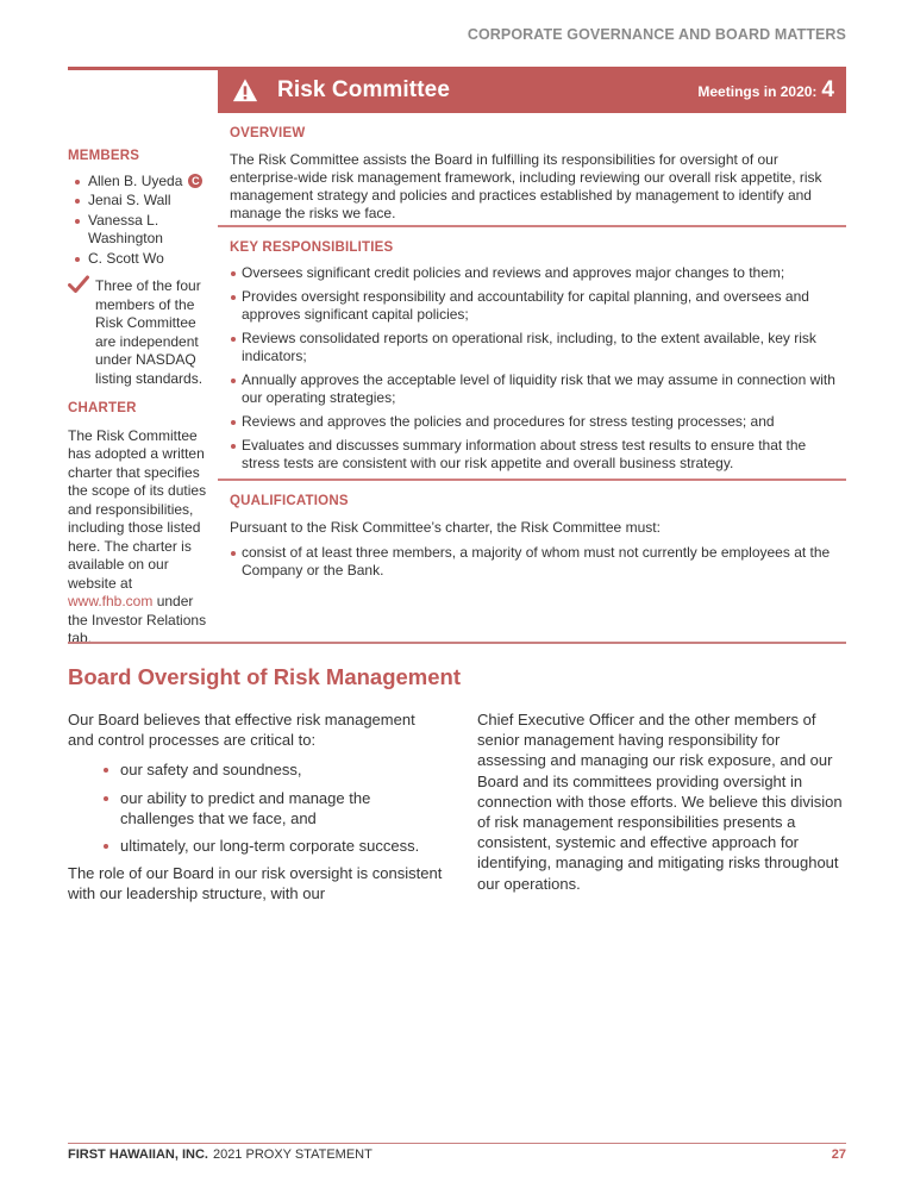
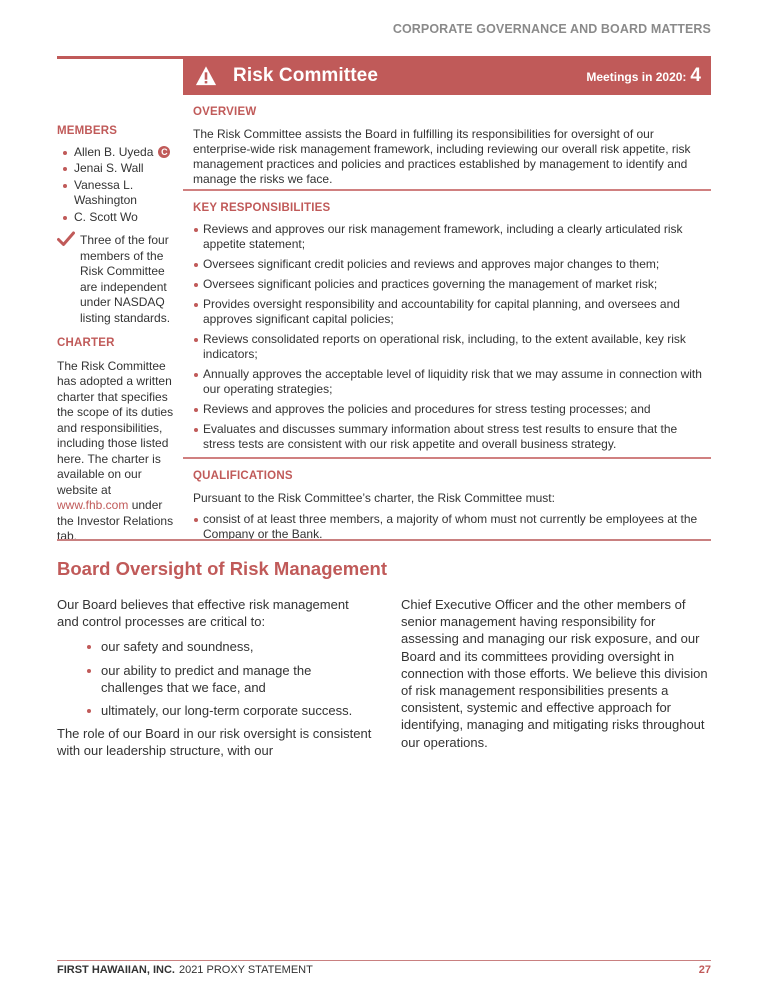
  CORPORATE GOVERNANCE AND BOARD MATTERS
  Risk Committee
  Meetings in 2020:
  4
  MEMBERS
  Allen B. Uyeda C
  Jenai S. Wall
  Vanessa L. Washington
  C. Scott Wo
  Three of the four members of the Risk Committee are independent under NASDAQ listing standards.
  CHARTER
  The Risk Committee has adopted a written charter that specifies the scope of its duties and responsibilities, including those listed here. The charter is available on our website at www.fhb.com under the Investor Relations tab.
  OVERVIEW
- The Risk Committee assists the Board in fulfilling its responsibilities for oversight of our enterprise-wide risk management framework, including reviewing our overall risk appetite, risk management strategy and policies and practices established by management to identify and manage the risks we face.
+ The Risk Committee assists the Board in fulfilling its responsibilities for oversight of our enterprise-wide risk management framework, including reviewing our overall risk appetite, risk management practices and policies and practices established by management to identify and manage the risks we face.
  KEY RESPONSIBILITIES
+ Reviews and approves our risk management framework, including a clearly articulated risk appetite statement;
  Oversees significant credit policies and reviews and approves major changes to them;
+ Oversees significant policies and practices governing the management of market risk;
  Provides oversight responsibility and accountability for capital planning, and oversees and approves significant capital policies;
  Reviews consolidated reports on operational risk, including, to the extent available, key risk indicators;
  Annually approves the acceptable level of liquidity risk that we may assume in connection with our operating strategies;
  Reviews and approves the policies and procedures for stress testing processes; and
  Evaluates and discusses summary information about stress test results to ensure that the stress tests are consistent with our risk appetite and overall business strategy.
  QUALIFICATIONS
  Pursuant to the Risk Committee’s charter, the Risk Committee must:
  consist of at least three members, a majority of whom must not currently be employees at the Company or the Bank.
  Board Oversight of Risk Management
  Our Board believes that effective risk management and control processes are critical to:
  our safety and soundness,
  our ability to predict and manage the challenges that we face, and
  ultimately, our long-term corporate success.
  The role of our Board in our risk oversight is consistent with our leadership structure, with our
  Chief Executive Officer and the other members of senior management having responsibility for assessing and managing our risk exposure, and our Board and its committees providing oversight in connection with those efforts. We believe this division of risk management responsibilities presents a consistent, systemic and effective approach for identifying, managing and mitigating risks throughout our operations.
  FIRST HAWAIIAN, INC.
  2021 PROXY STATEMENT
  27
